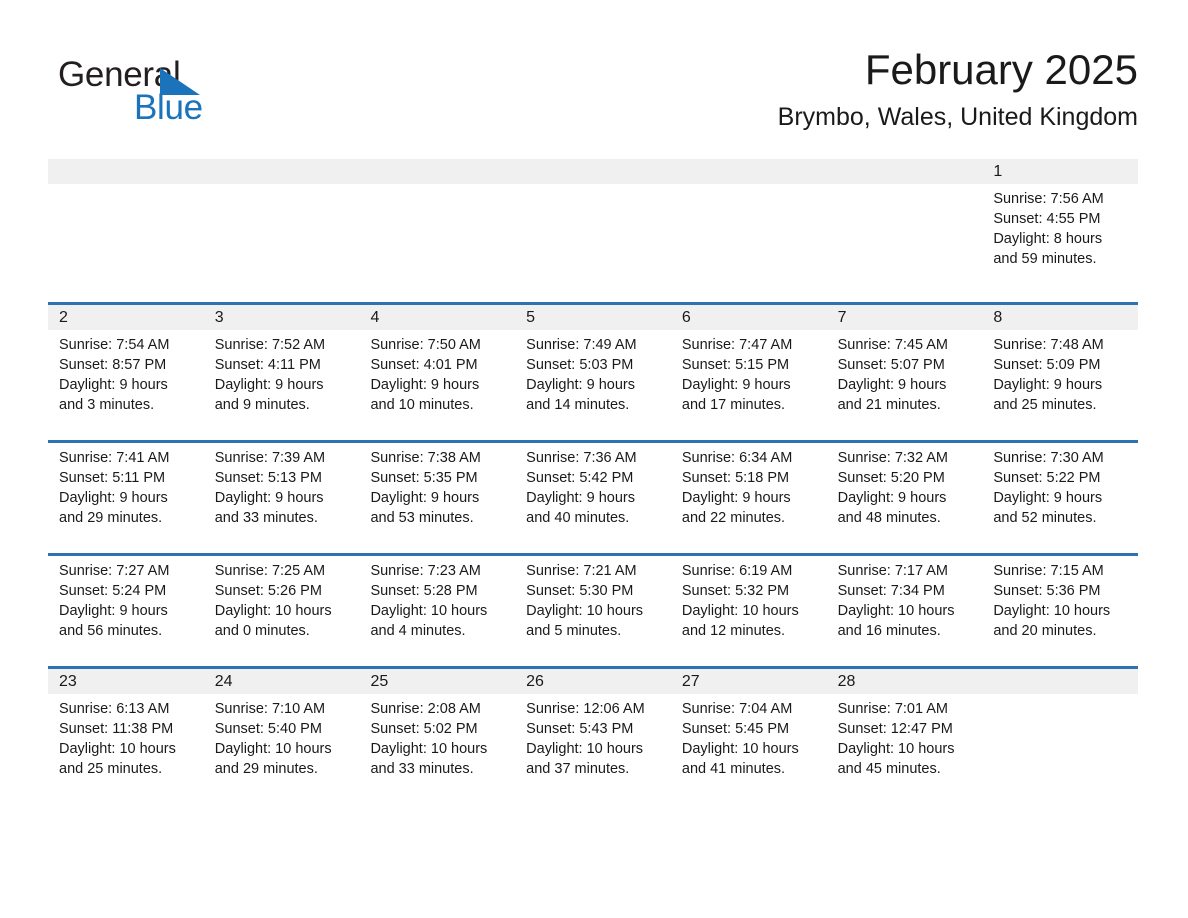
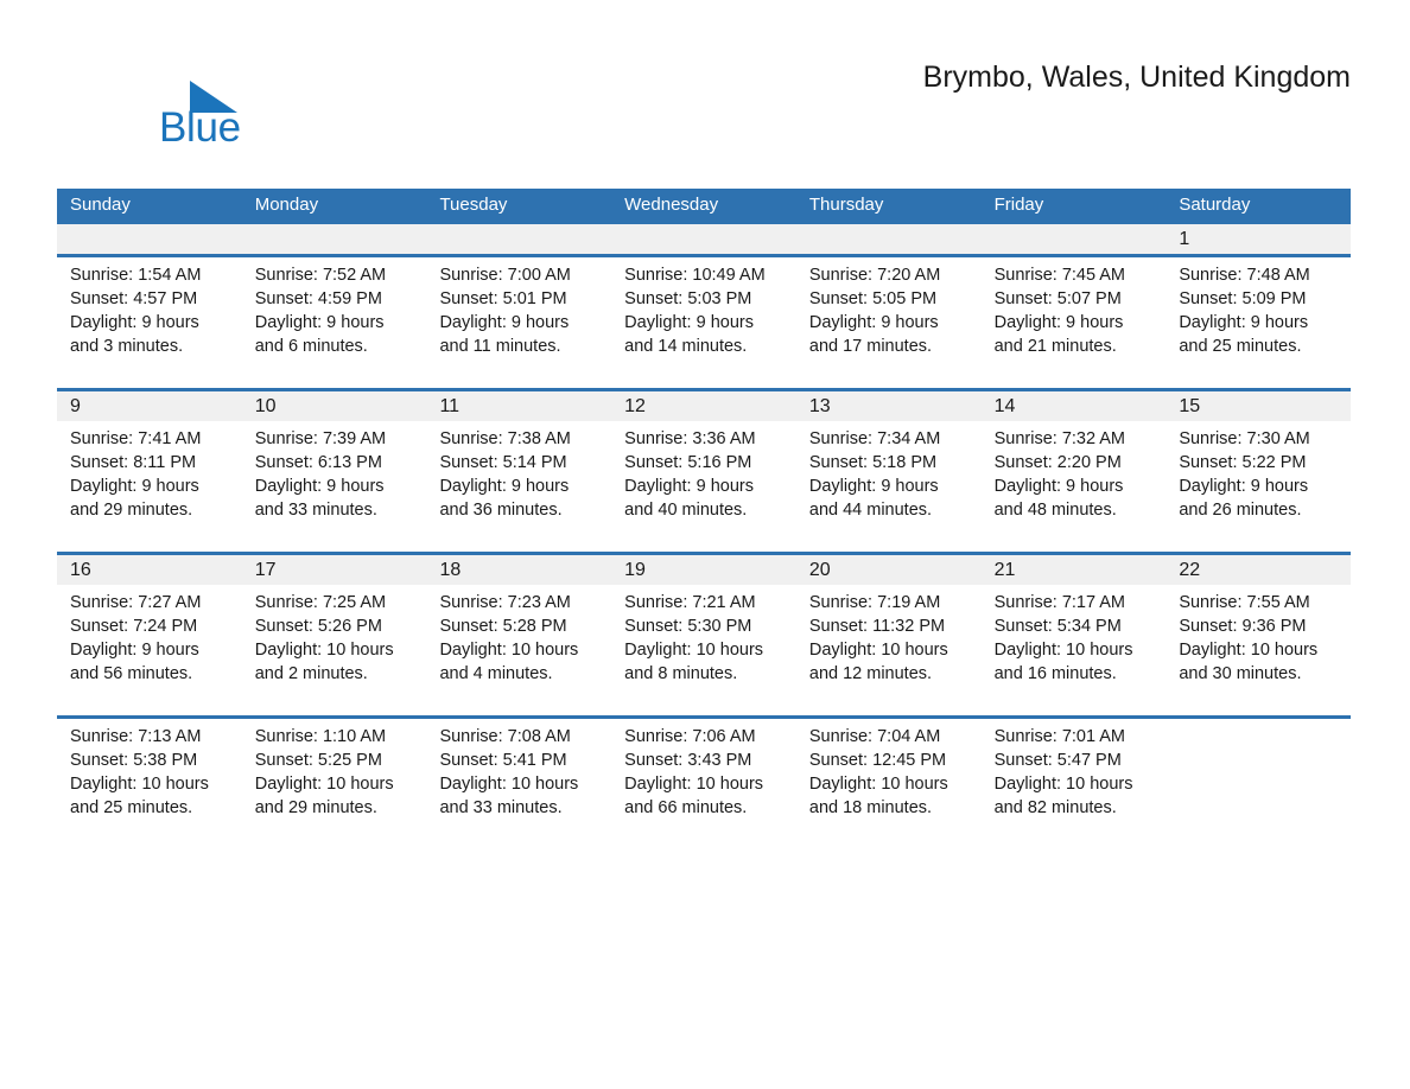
- General
  Blue
- February 2025
  Brymbo, Wales, United Kingdom
+ Sunday
+ Monday
+ Tuesday
+ Wednesday
+ Thursday
+ Friday
+ Saturday
  1
- Sunrise: 7:56 AM
- Sunset: 4:55 PM
- Daylight: 8 hours
- and 59 minutes.
- 2
- 3
- 4
- 5
- 6
- 7
- 8
- Sunrise: 7:54 AM
+ Sunrise: 1:54 AM
- Sunset: 8:57 PM
+ Sunset: 4:57 PM
  Daylight: 9 hours
  and 3 minutes.
  Sunrise: 7:52 AM
- Sunset: 4:11 PM
+ Sunset: 4:59 PM
  Daylight: 9 hours
- and 9 minutes.
+ and 6 minutes.
- Sunrise: 7:50 AM
+ Sunrise: 7:00 AM
- Sunset: 4:01 PM
+ Sunset: 5:01 PM
  Daylight: 9 hours
- and 10 minutes.
+ and 11 minutes.
- Sunrise: 7:49 AM
+ Sunrise: 10:49 AM
  Sunset: 5:03 PM
  Daylight: 9 hours
  and 14 minutes.
- Sunrise: 7:47 AM
+ Sunrise: 7:20 AM
- Sunset: 5:15 PM
+ Sunset: 5:05 PM
  Daylight: 9 hours
  and 17 minutes.
  Sunrise: 7:45 AM
  Sunset: 5:07 PM
  Daylight: 9 hours
  and 21 minutes.
  Sunrise: 7:48 AM
  Sunset: 5:09 PM
  Daylight: 9 hours
  and 25 minutes.
+ 9
+ 10
+ 11
+ 12
+ 13
+ 14
+ 15
  Sunrise: 7:41 AM
- Sunset: 5:11 PM
+ Sunset: 8:11 PM
  Daylight: 9 hours
  and 29 minutes.
  Sunrise: 7:39 AM
- Sunset: 5:13 PM
+ Sunset: 6:13 PM
  Daylight: 9 hours
  and 33 minutes.
  Sunrise: 7:38 AM
- Sunset: 5:35 PM
+ Sunset: 5:14 PM
  Daylight: 9 hours
- and 53 minutes.
+ and 36 minutes.
- Sunrise: 7:36 AM
+ Sunrise: 3:36 AM
- Sunset: 5:42 PM
+ Sunset: 5:16 PM
  Daylight: 9 hours
  and 40 minutes.
- Sunrise: 6:34 AM
+ Sunrise: 7:34 AM
  Sunset: 5:18 PM
  Daylight: 9 hours
- and 22 minutes.
+ and 44 minutes.
  Sunrise: 7:32 AM
- Sunset: 5:20 PM
+ Sunset: 2:20 PM
  Daylight: 9 hours
  and 48 minutes.
  Sunrise: 7:30 AM
  Sunset: 5:22 PM
  Daylight: 9 hours
- and 52 minutes.
+ and 26 minutes.
+ 16
+ 17
+ 18
+ 19
+ 20
+ 21
+ 22
  Sunrise: 7:27 AM
- Sunset: 5:24 PM
+ Sunset: 7:24 PM
  Daylight: 9 hours
  and 56 minutes.
  Sunrise: 7:25 AM
  Sunset: 5:26 PM
  Daylight: 10 hours
- and 0 minutes.
+ and 2 minutes.
  Sunrise: 7:23 AM
  Sunset: 5:28 PM
  Daylight: 10 hours
  and 4 minutes.
  Sunrise: 7:21 AM
  Sunset: 5:30 PM
  Daylight: 10 hours
- and 5 minutes.
+ and 8 minutes.
- Sunrise: 6:19 AM
+ Sunrise: 7:19 AM
- Sunset: 5:32 PM
+ Sunset: 11:32 PM
  Daylight: 10 hours
  and 12 minutes.
  Sunrise: 7:17 AM
- Sunset: 7:34 PM
+ Sunset: 5:34 PM
  Daylight: 10 hours
  and 16 minutes.
- Sunrise: 7:15 AM
+ Sunrise: 7:55 AM
- Sunset: 5:36 PM
+ Sunset: 9:36 PM
  Daylight: 10 hours
- and 20 minutes.
+ and 30 minutes.
- 23
- 24
- 25
- 26
- 27
- 28
- Sunrise: 6:13 AM
+ Sunrise: 7:13 AM
- Sunset: 11:38 PM
+ Sunset: 5:38 PM
  Daylight: 10 hours
  and 25 minutes.
- Sunrise: 7:10 AM
+ Sunrise: 1:10 AM
- Sunset: 5:40 PM
+ Sunset: 5:25 PM
  Daylight: 10 hours
  and 29 minutes.
- Sunrise: 2:08 AM
+ Sunrise: 7:08 AM
- Sunset: 5:02 PM
+ Sunset: 5:41 PM
  Daylight: 10 hours
  and 33 minutes.
- Sunrise: 12:06 AM
+ Sunrise: 7:06 AM
- Sunset: 5:43 PM
+ Sunset: 3:43 PM
  Daylight: 10 hours
- and 37 minutes.
+ and 66 minutes.
  Sunrise: 7:04 AM
- Sunset: 5:45 PM
+ Sunset: 12:45 PM
  Daylight: 10 hours
- and 41 minutes.
+ and 18 minutes.
  Sunrise: 7:01 AM
- Sunset: 12:47 PM
+ Sunset: 5:47 PM
  Daylight: 10 hours
- and 45 minutes.
+ and 82 minutes.
